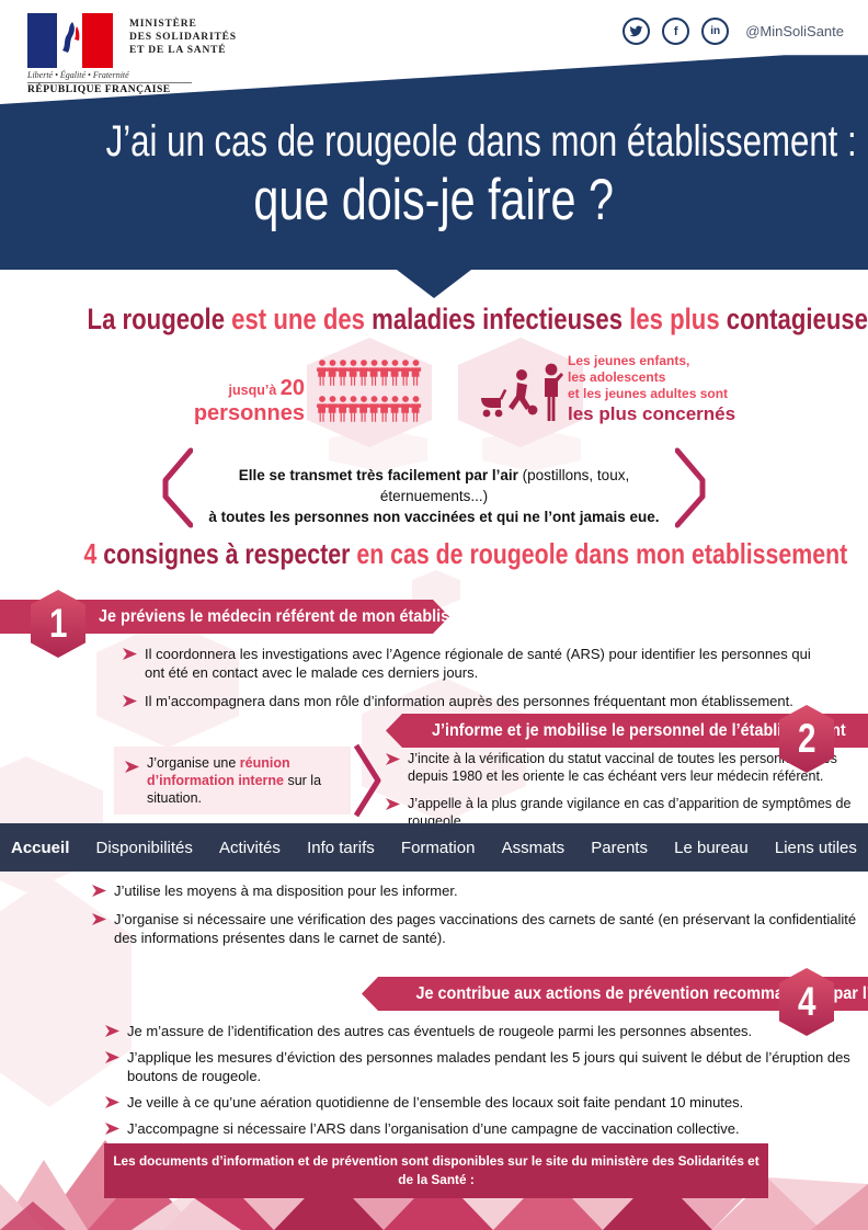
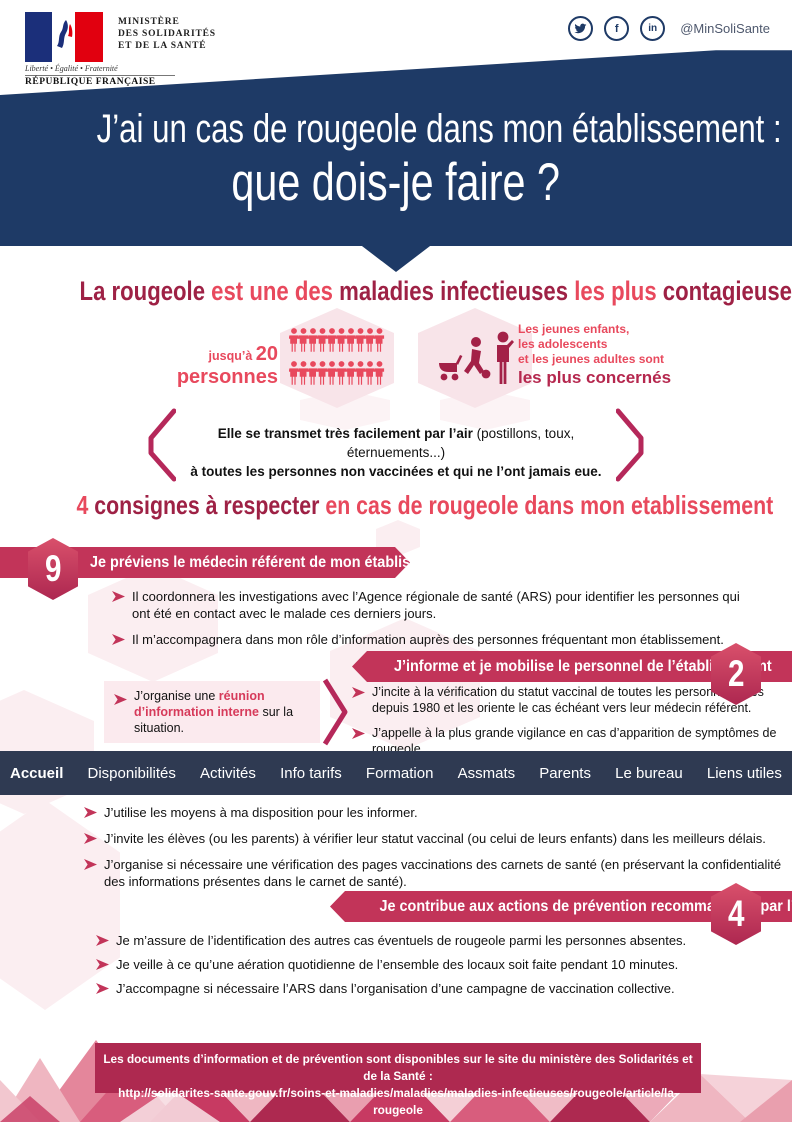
  Liberté • Égalité • Fraternité
  RÉPUBLIQUE FRANÇAISE
  MINISTÈRE
  DES SOLIDARITÉS
  ET DE LA SANTÉ
  f
  in
  @MinSoliSante
  J’ai un cas de rougeole dans mon établissement :
  que dois-je faire ?
  La rougeole est une des maladies infectieuses les plus contagieuse
  jusqu’à 20 personnes
  Les jeunes enfants,
  les adolescents
  et les jeunes adultes sont
  les plus concernés
  Elle se transmet très facilement par l’air (postillons, toux, éternuements...)
  à toutes les personnes non vaccinées et qui ne l’ont jamais eue.
  4 consignes à respecter en cas de rougeole dans mon etablissement
  Je préviens le médecin référent de mon établis
- 1
+ 9
  Il coordonnera les investigations avec l’Agence régionale de santé (ARS) pour identifier les personnes qui ont été en contact avec le malade ces derniers jours.
  Il m’accompagnera dans mon rôle d’information auprès des personnes fréquentant mon établissement.
  J’informe et je mobilise le personnel de l’établnt
  2
  J’organise une réunion d’information interne sur la situation.
  J’incite à la vérification du statut vaccinal de toutes les persons depuis 1980 et les oriente le cas échéant vers leur médecin référent.
  J’appelle à la plus grande vigilance en cas d’apparition de symptômes de rougeole
  Accueil
  Disponibilités
  Activités
  Info tarifs
  Formation
  Assmats
  Parents
  Le bureau
  Liens utiles
  J’utilise les moyens à ma disposition pour les informer.
+ J’invite les élèves (ou les parents) à vérifier leur statut vaccinal (ou celui de leurs enfants) dans les meilleurs délais.
  J’organise si nécessaire une vérification des pages vaccinations des carnets de santé (en préservant la confidentialité des informations présentes dans le carnet de santé).
  Je contribue aux actions de prévention recomma par l
  4
  Je m’assure de l’identification des autres cas éventuels de rougeole parmi les personnes absentes.
- J’applique les mesures d’éviction des personnes malades pendant les 5 jours qui suivent le début de l’éruption des boutons de rougeole.
  Je veille à ce qu’une aération quotidienne de l’ensemble des locaux soit faite pendant 10 minutes.
  J’accompagne si nécessaire l’ARS dans l’organisation d’une campagne de vaccination collective.
  Les documents d’information et de prévention sont disponibles sur le site du ministère des Solidarités et de la Santé :
+ http://solidarites-sante.gouv.fr/soins-et-maladies/maladies/maladies-infectieuses/rougeole/article/la-rougeole
